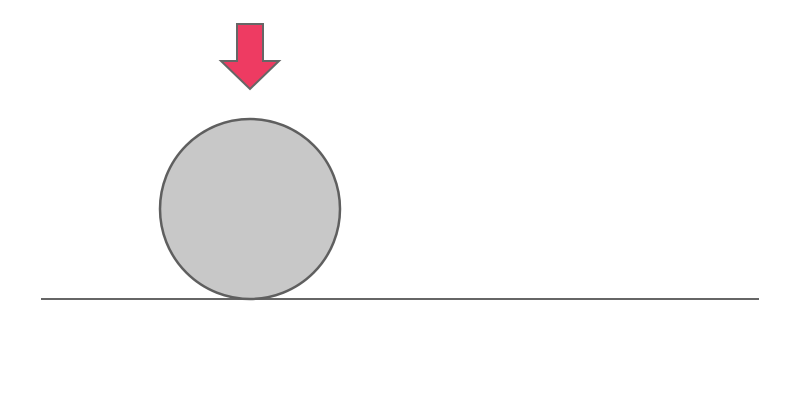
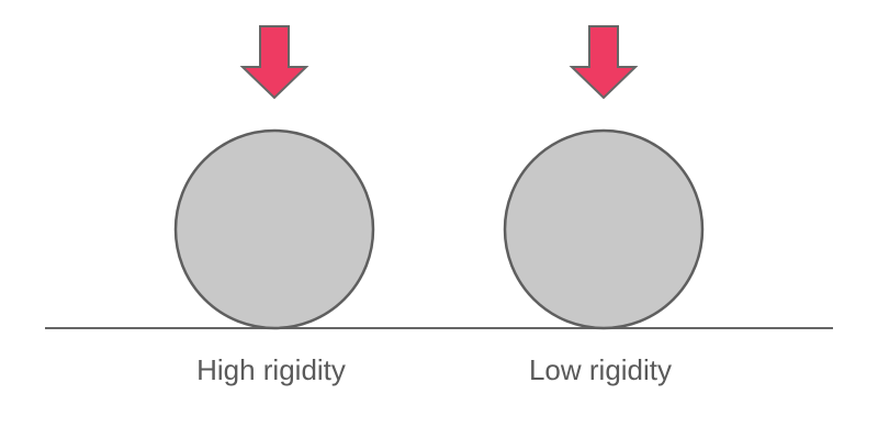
+ High rigidity
+ Low rigidity
